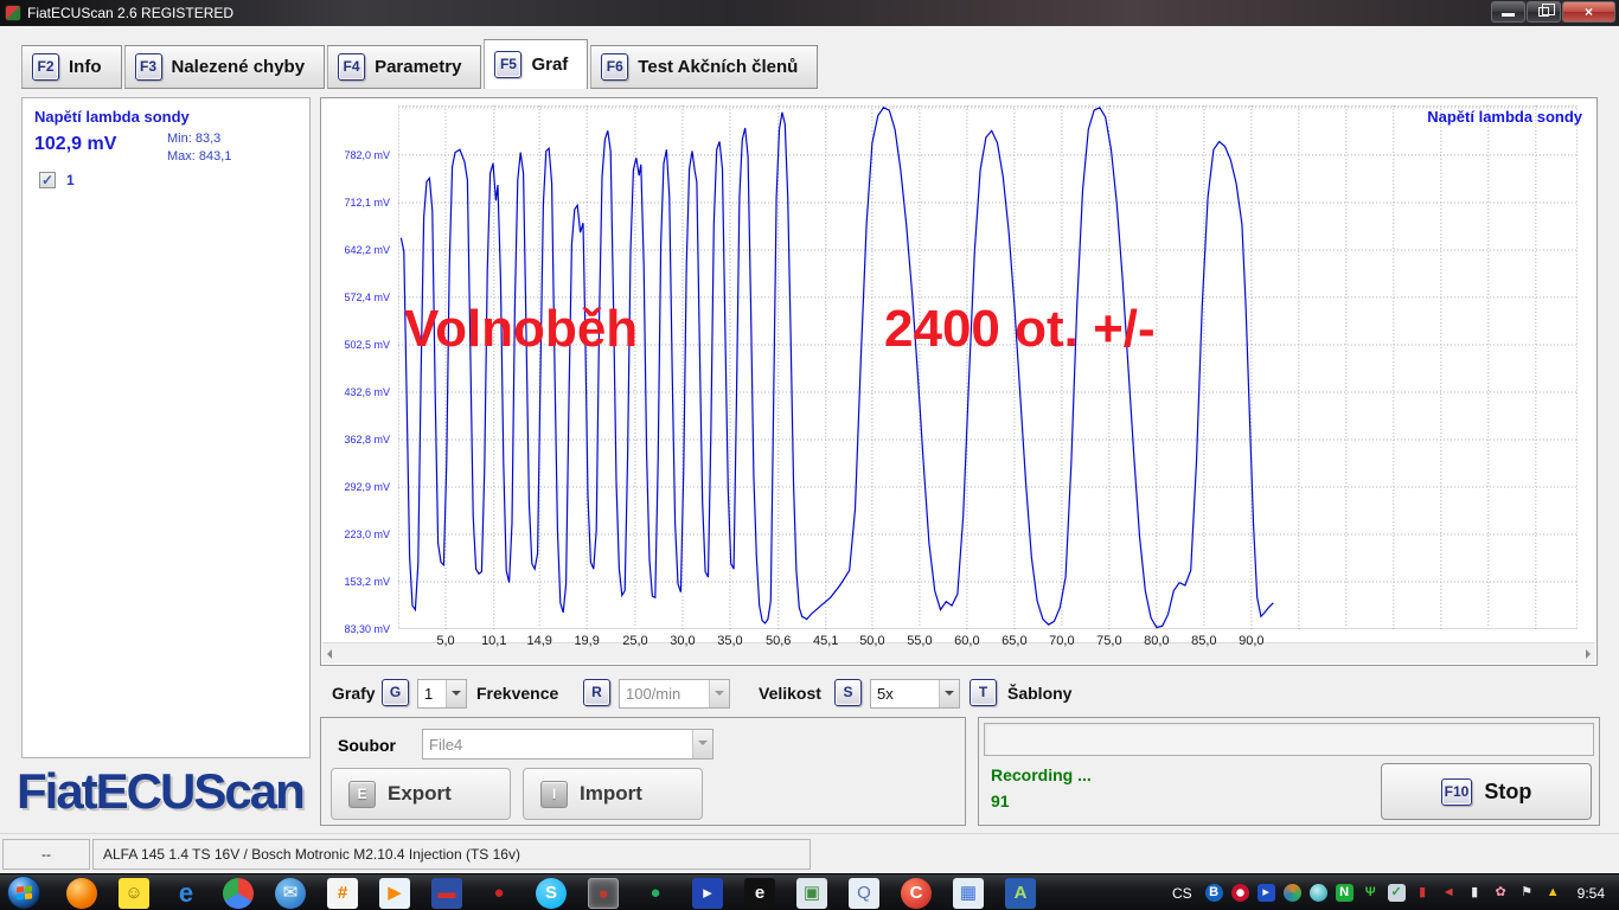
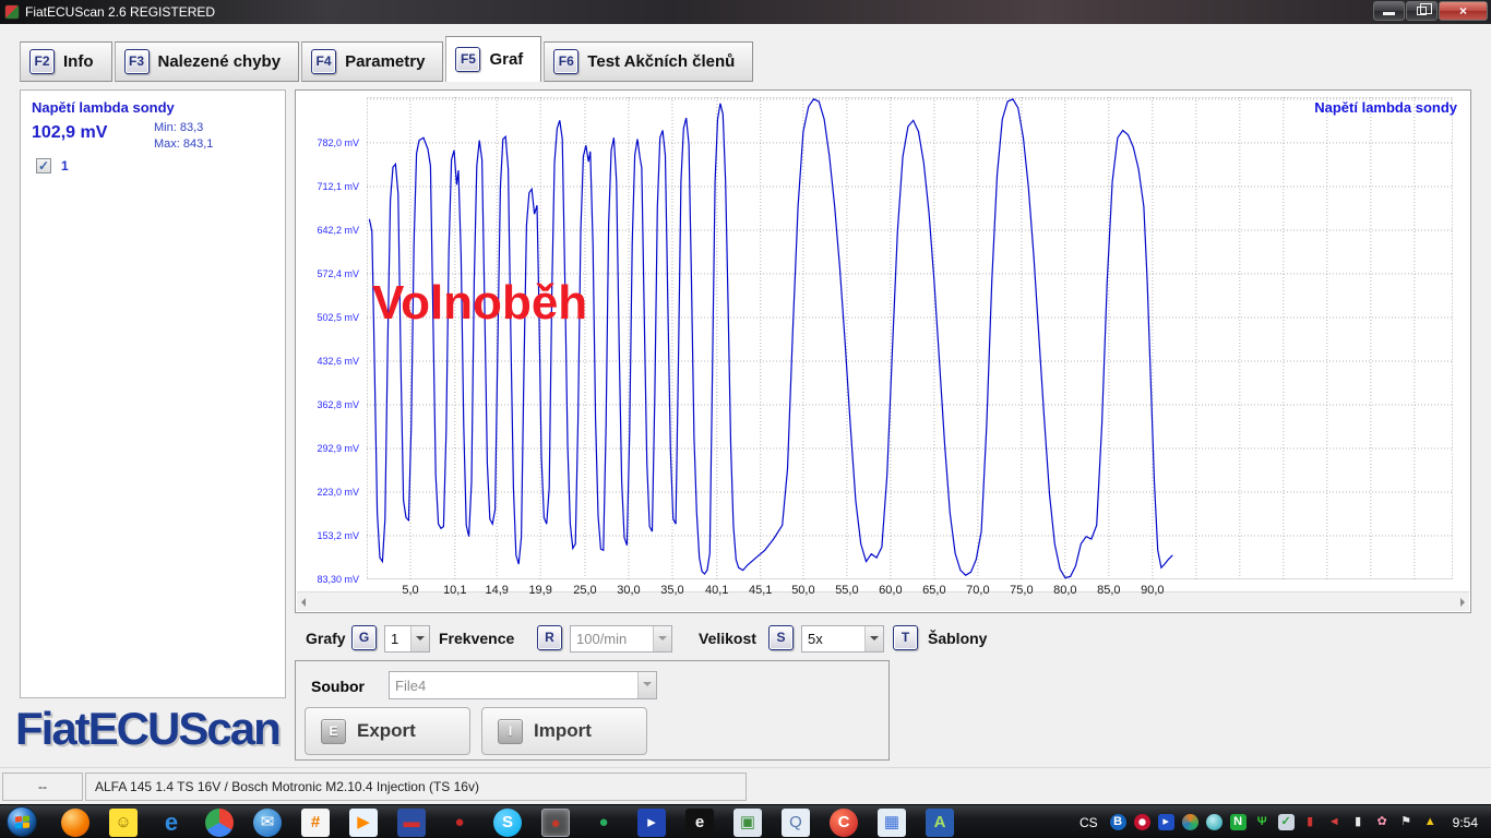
  FiatECUScan 2.6 REGISTERED
  ×
  F2
  Info
  F3
  Nalezené chyby
  F4
  Parametry
  F5
  Graf
  F6
  Test Akčních členů
  Napětí lambda sondy
  102,9 mV
  Min: 83,3
  Max: 843,1
  ✓
  1
  FiatECUScan
  Napětí lambda sondy
  Volnoběh
- 2400 ot. +/-
  782,0 mV
  712,1 mV
  642,2 mV
  572,4 mV
  502,5 mV
  432,6 mV
  362,8 mV
  292,9 mV
  223,0 mV
  153,2 mV
  83,30 mV
  5,0
  10,1
  14,9
  19,9
  25,0
  30,0
  35,0
- 50,6
+ 40,1
  45,1
  50,0
  55,0
  60,0
  65,0
  70,0
  75,0
  80,0
  85,0
  90,0
  Grafy
  G
  1
  Frekvence
  R
  100/min
  Velikost
  S
  5x
  T
  Šablony
  Soubor
  File4
  E
  Export
  I
  Import
- Recording ...
- 91
- F10
- Stop
  --
  ALFA 145 1.4 TS 16V / Bosch Motronic M2.10.4 Injection (TS 16v)
  ☺
  e
  ✉
  #
  ▶
  ▬
  ●
  S
  ●
  ●
  ▸
  e
  ▣
  Q
  C
  ▦
  A
  CS
  B
  ▸
  N
  Ψ
  ✓
  ▮
  ◄
  ▮
  ✿
  ⚑
  ▲
  9:54
